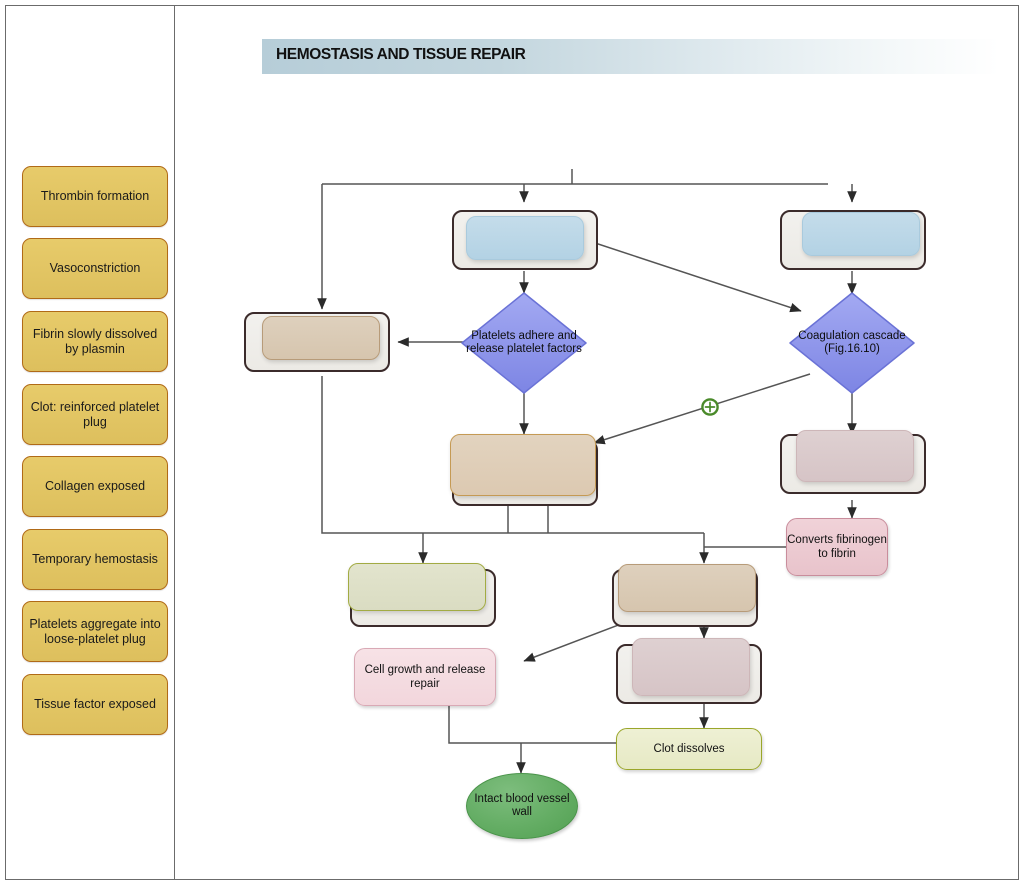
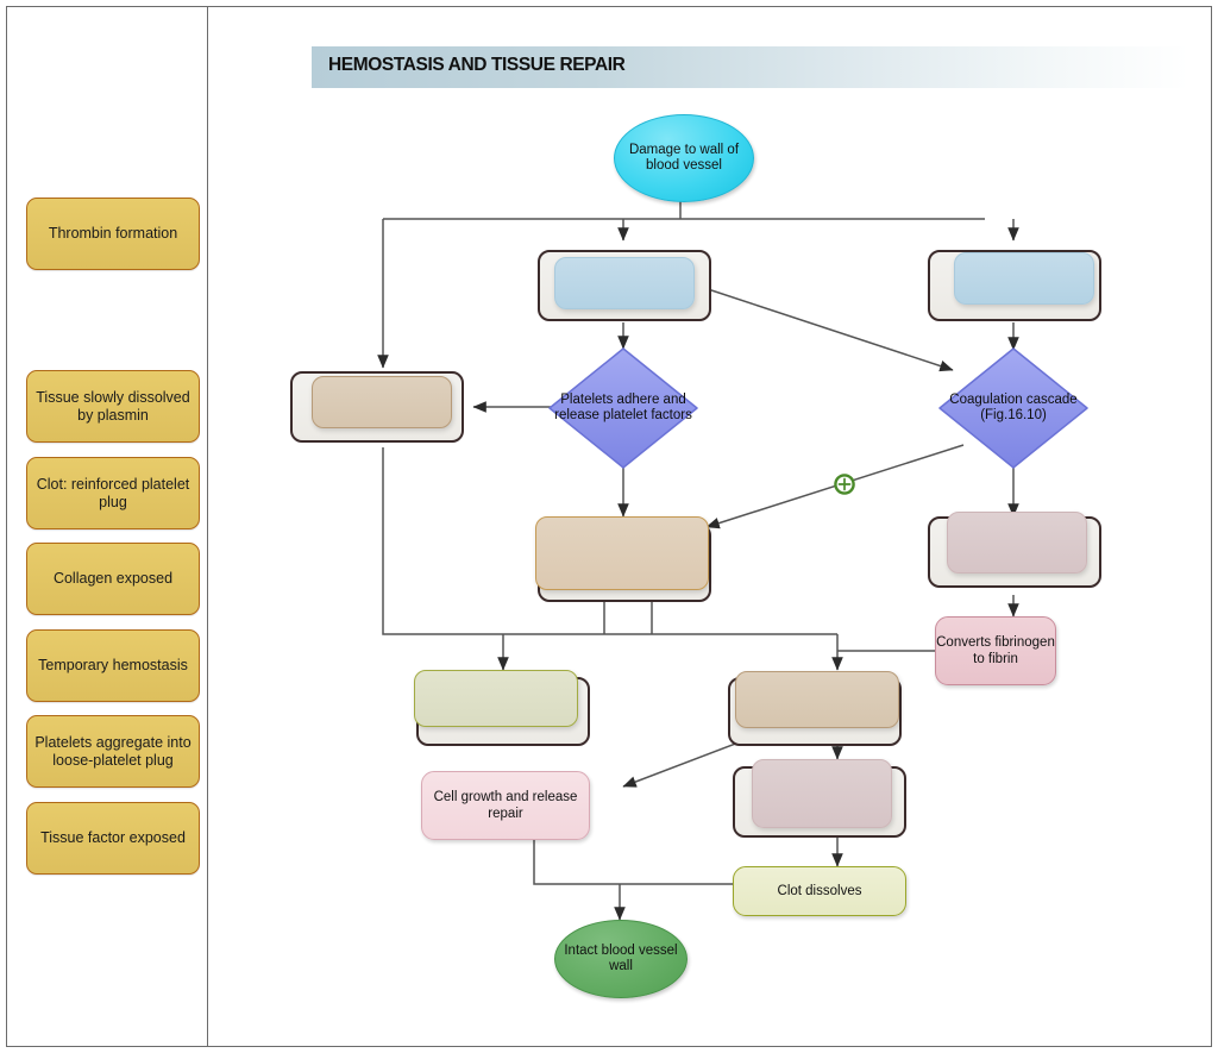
  Thrombin formation
- Vasoconstriction
- Fibrin slowly dissolved by plasmin
+ Tissue slowly dissolved by plasmin
  Clot: reinforced platelet plug
  Collagen exposed
  Temporary hemostasis
  Platelets aggregate into loose-platelet plug
  Tissue factor exposed
  HEMOSTASIS AND TISSUE REPAIR
+ Damage to wall of blood vessel
  Platelets adhere and release platelet factors
  Coagulation cascade (Fig.16.10)
  Converts fibrinogen to fibrin
  Cell growth and release repair
  Clot dissolves
  Intact blood vessel wall
